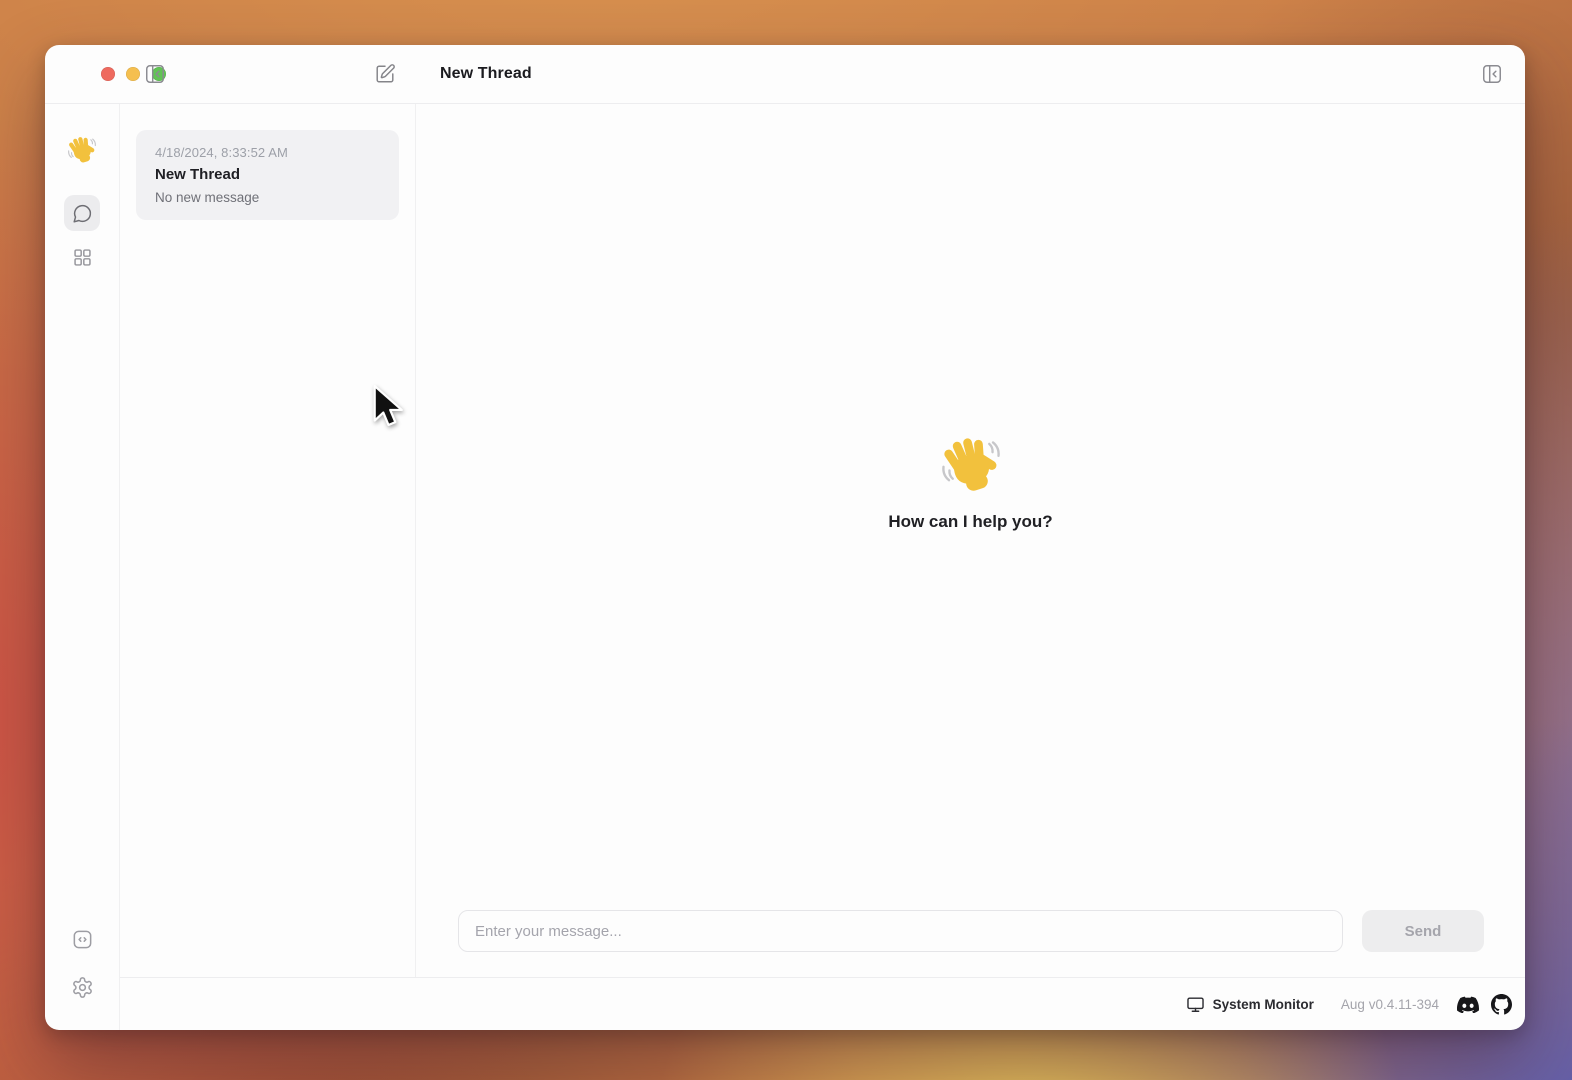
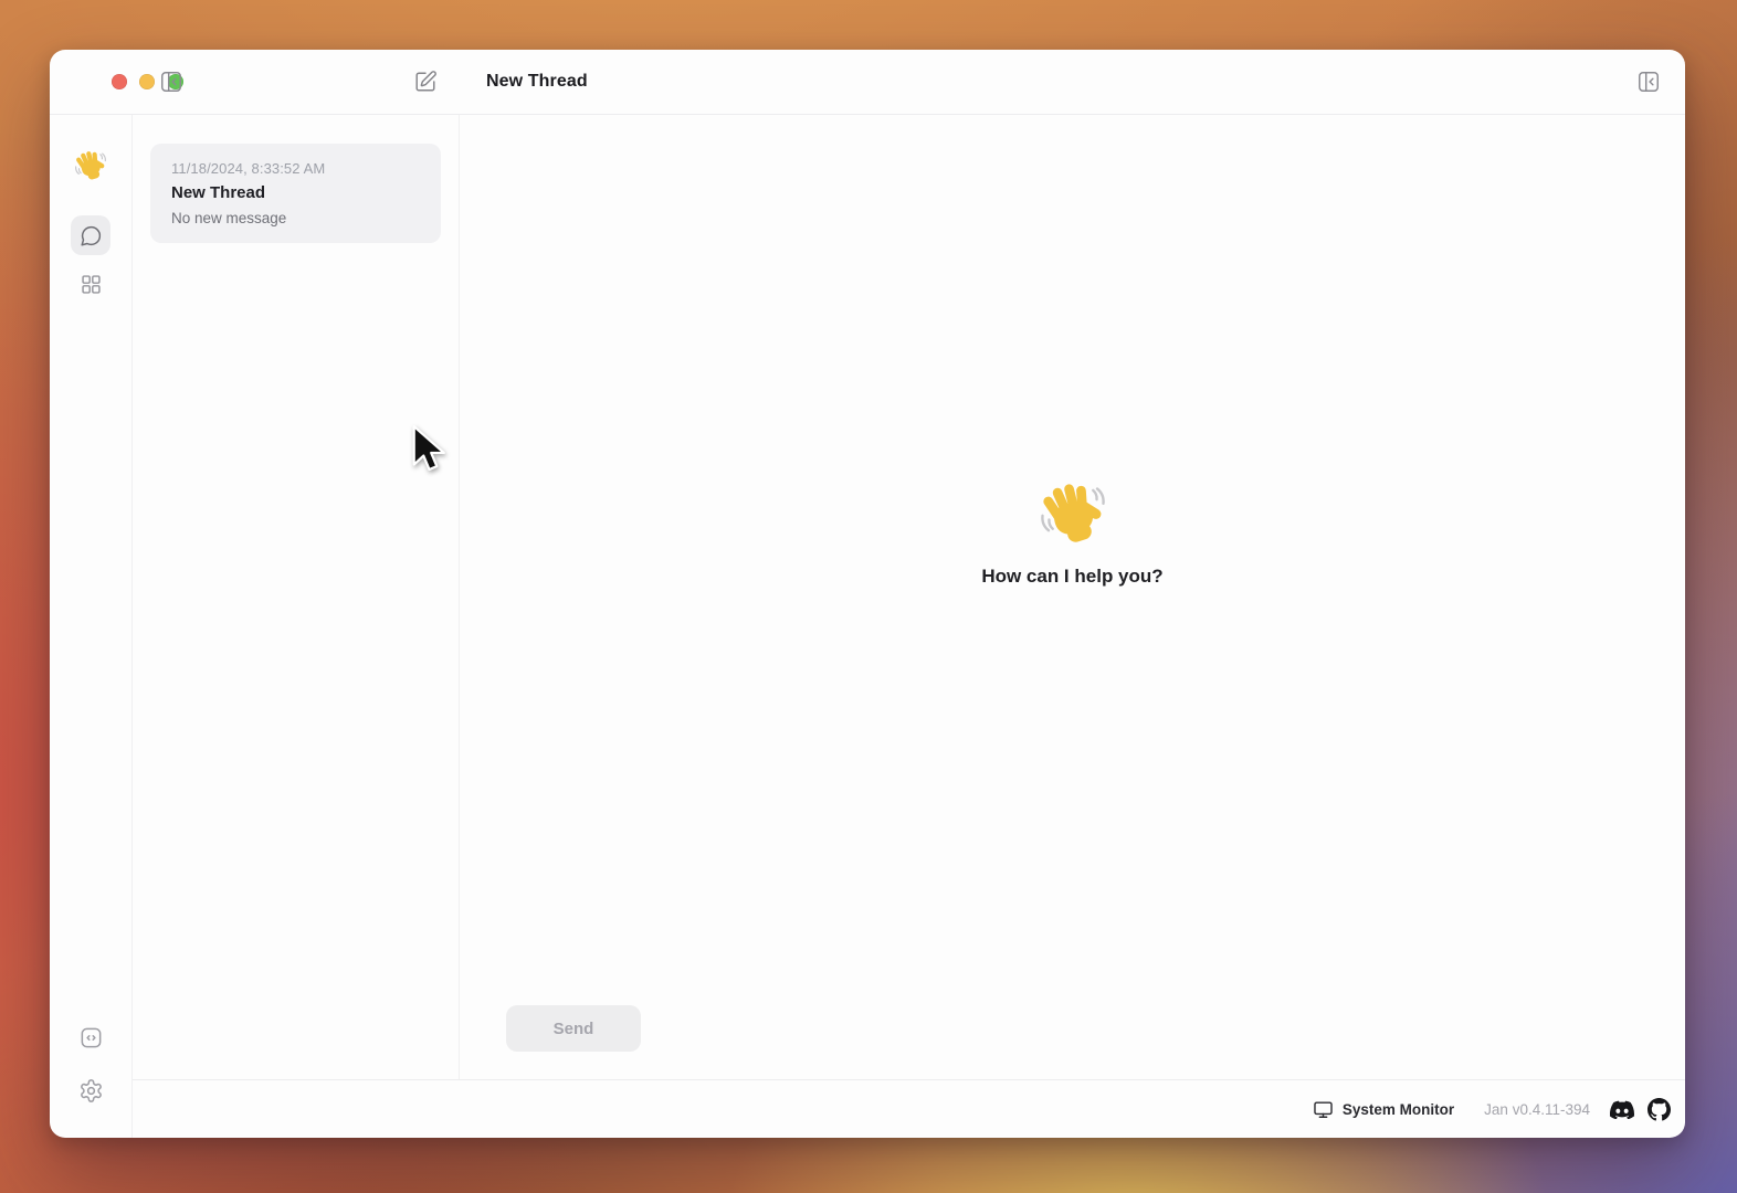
  New Thread
- 4/18/2024, 8:33:52 AM
+ 11/18/2024, 8:33:52 AM
  New Thread
  No new message
  How can I help you?
- Enter your message...
  Send
  System Monitor
- Aug v0.4.11-394
+ Jan v0.4.11-394
